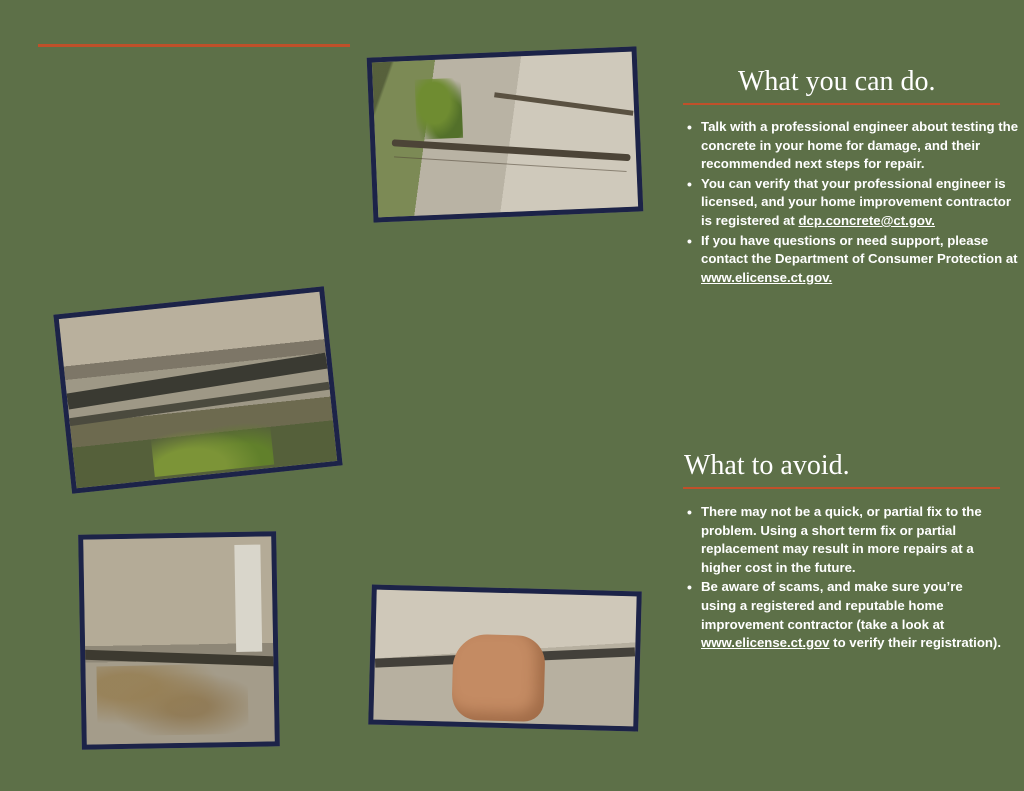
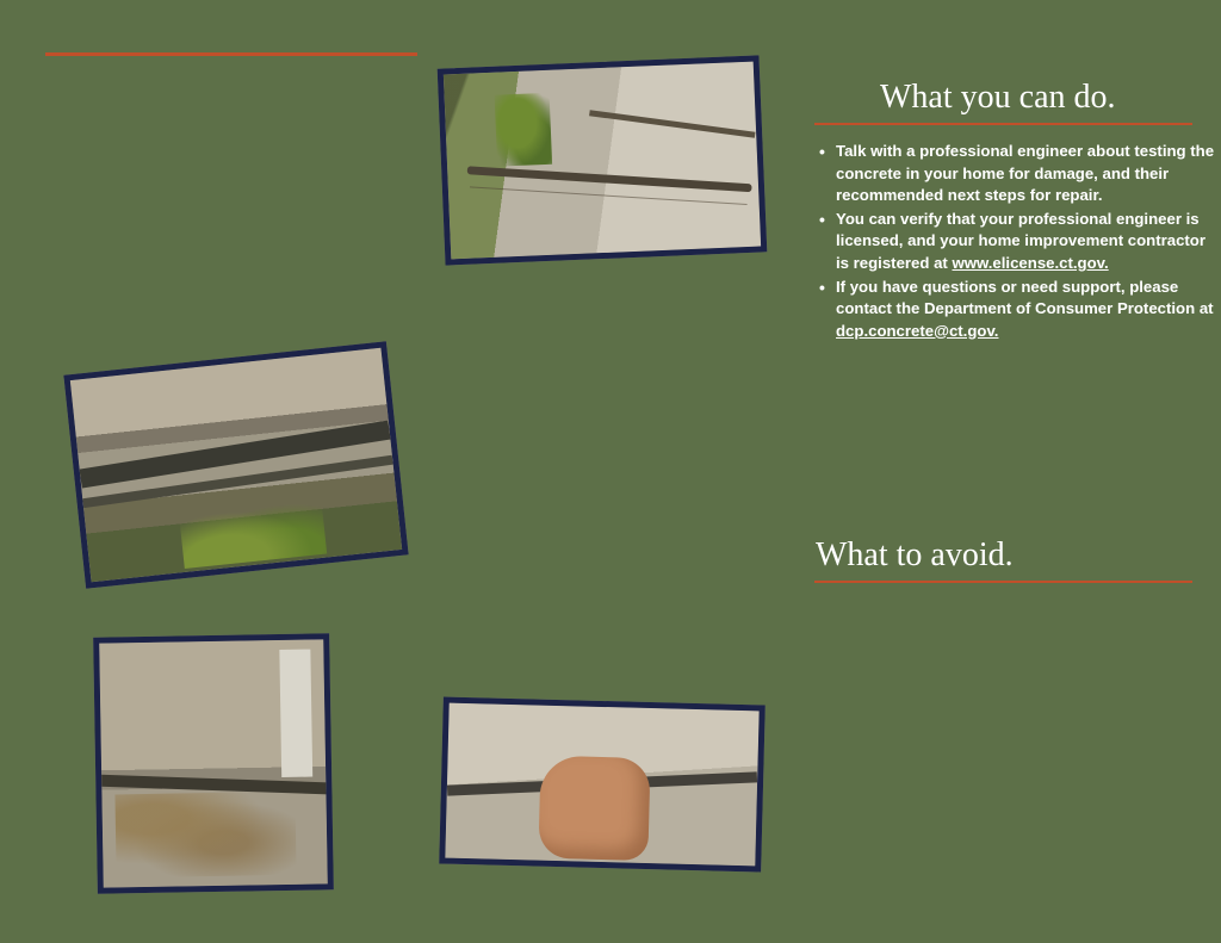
  What you can do.
  Talk with a professional engineer about testing the concrete in your home for damage, and their recommended next steps for repair.
- You can verify that your professional engineer is licensed, and your home improvement contractor is registered at dcp.concrete@ct.gov.
+ You can verify that your professional engineer is licensed, and your home improvement contractor is registered at www.elicense.ct.gov.
- If you have questions or need support, please contact the Department of Consumer Protection at www.elicense.ct.gov.
+ If you have questions or need support, please contact the Department of Consumer Protection at dcp.concrete@ct.gov.
  What to avoid.
- There may not be a quick, or partial fix to the problem. Using a short term fix or partial replacement may result in more repairs at a higher cost in the future.
- Be aware of scams, and make sure you’re using a registered and reputable home improvement contractor (take a look at www.elicense.ct.gov to verify their registration).
